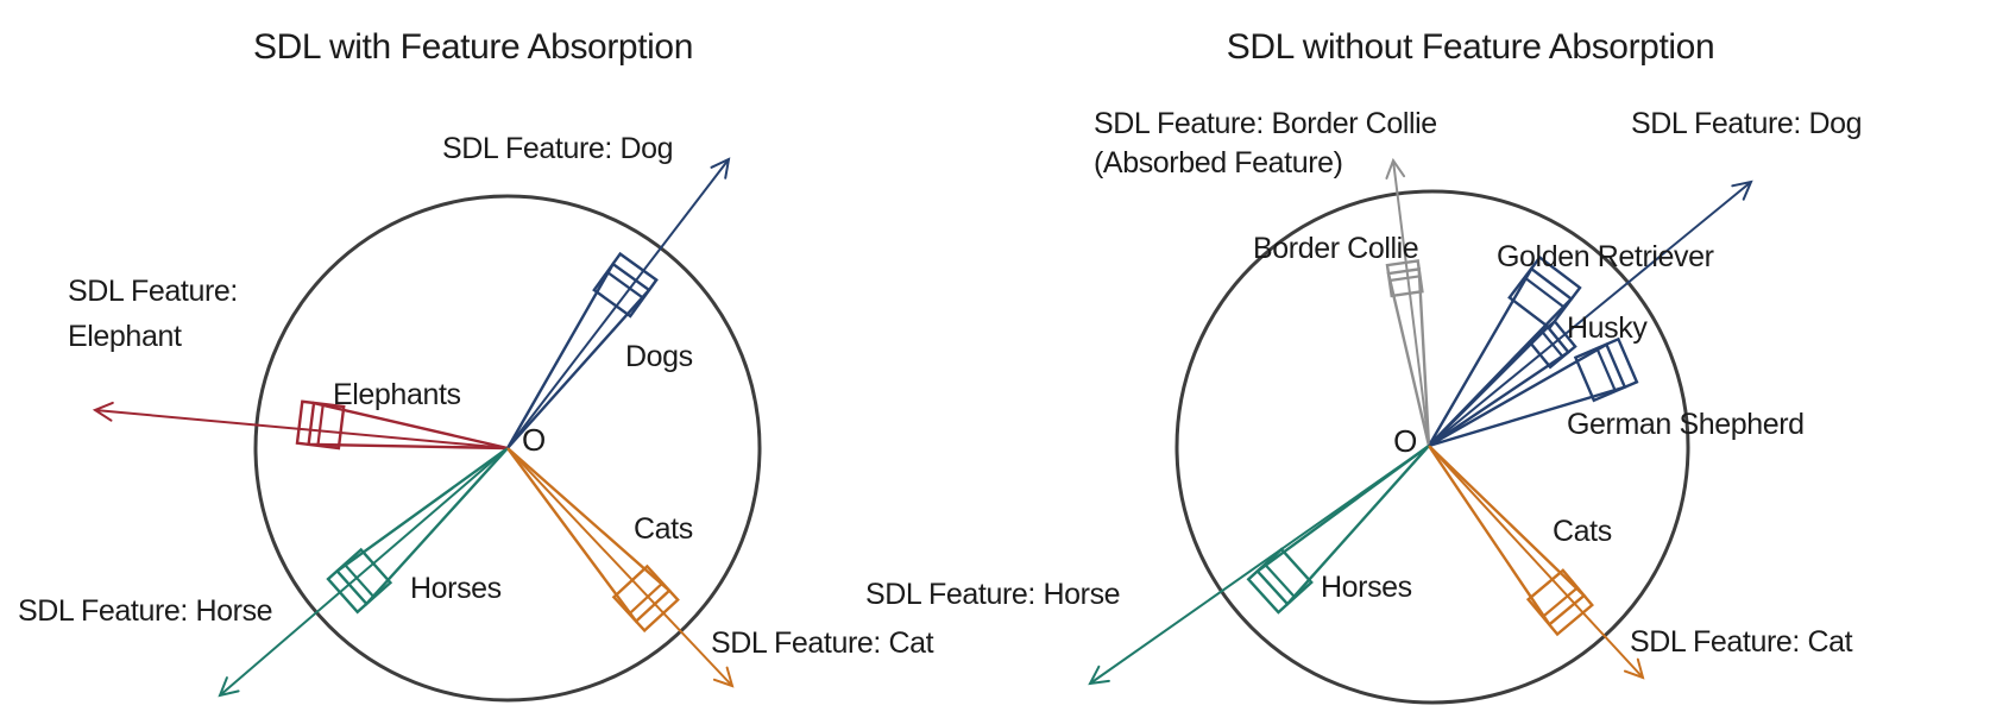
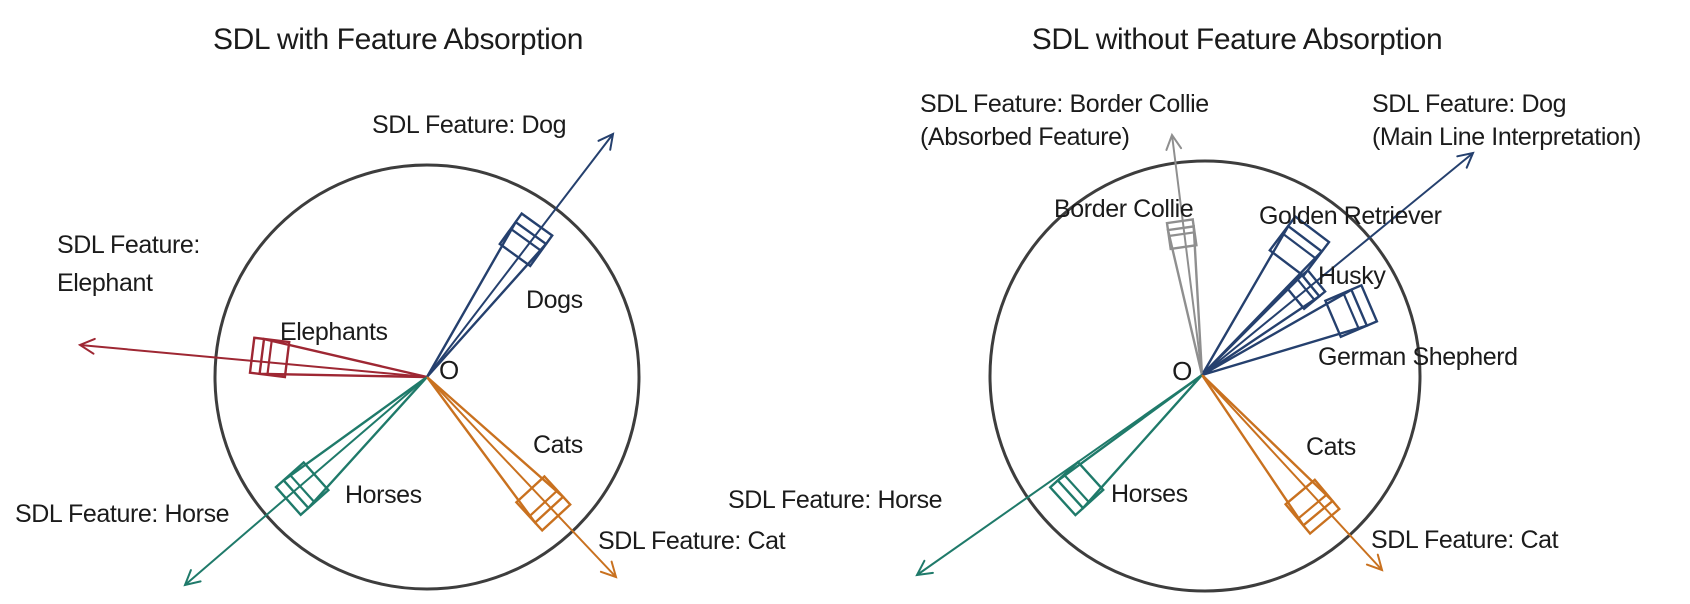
  O
  SDL Feature: Dog
  SDL Feature:
  Elephant
  SDL Feature: Horse
  SDL Feature: Cat
  Dogs
  Elephants
  Horses
  Cats
  SDL with Feature Absorption
  O
  SDL Feature: Border Collie
  (Absorbed Feature)
  SDL Feature: Dog
+ (Main Line Interpretation)
  Border Collie
  Golden Retriever
  Husky
  German Shepherd
  Horses
  SDL Feature: Horse
  Cats
  SDL Feature: Cat
  SDL without Feature Absorption
